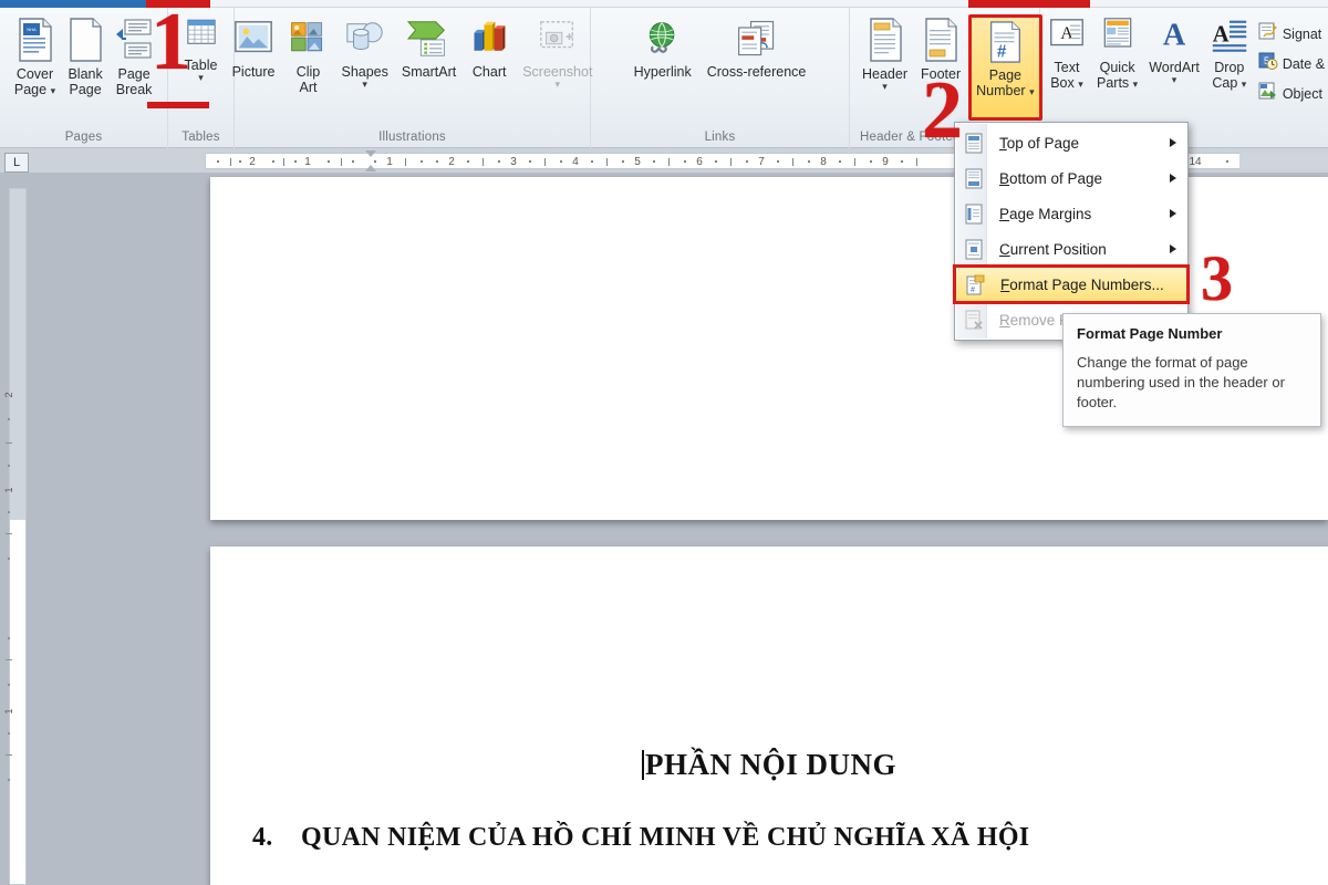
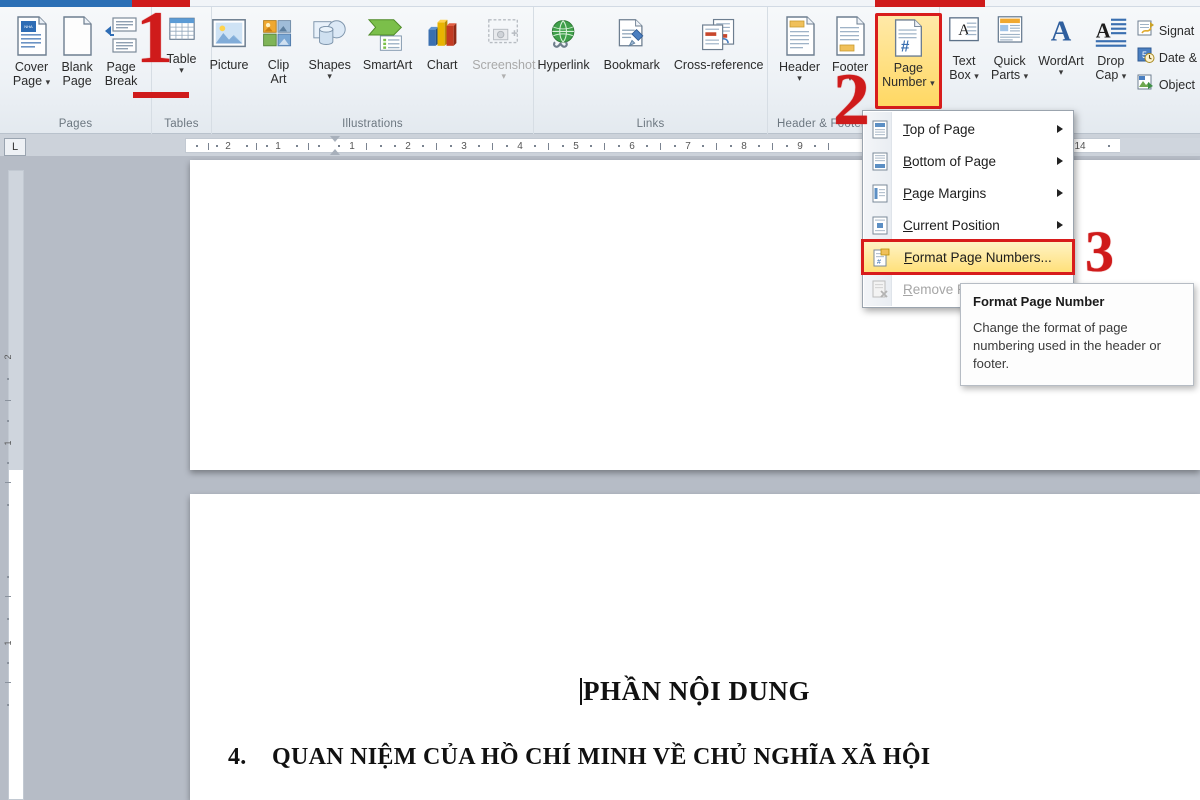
  Cover
  Page ▾
  Blank
  Page
  Page
  Break
  Pages
  Table
  ▾
  Tables
  Picture
  Clip
  Art
  Shapes
  ▾
  SmartArt
  Chart
  Screenshot
  ▾
  Illustrations
  Hyperlink
+ Bookmark
  Cross-reference
  Links
  Header
  ▾
  Footer
  ▾
  #
  Page
  Number ▾
  Header & Foote
  A
  Text
  Box ▾
  Quick
  Parts ▾
  A
  WordArt
  ▾
  A
  Drop
  Cap ▾
  Signat
  5
  Date &
  Object
  L
  2
  1
  1
  2
  3
  4
  5
  6
  7
  8
  9
  14
  PHẦN NỘI DUNG
  4. QUAN NIỆM CỦA HỒ CHÍ MINH VỀ CHỦ NGHĨA XÃ HỘI
  Top of Page
  Bottom of Page
  Page Margins
  Current Position
  Format Page Numbers...
  Remove
  Format Page Number
  Change the format of page numbering used in the header or footer.
  1
  2
  3
